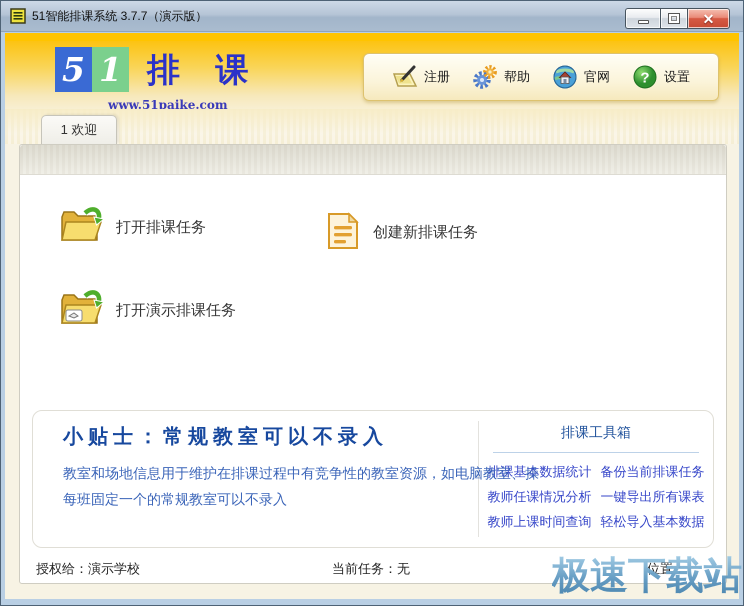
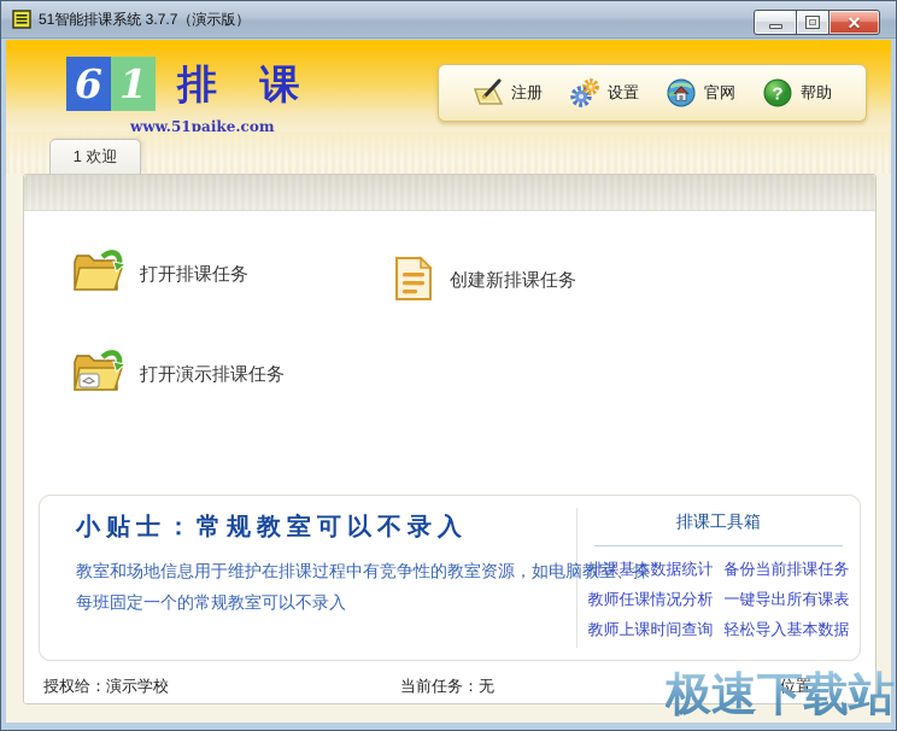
  51智能排课系统 3.7.7（演示版）
  ✕
- 5
+ 6
  1
  排 课
  www.51paike.com
  注册
- 帮助
+ 设置
  官网
  ?
- 设置
+ 帮助
  1 欢迎
  打开排课任务
  创建新排课任务
  打开演示排课任务
  小贴士：常规教室可以不录入
  教室和场地信息用于维护在排课过程中有竞争性的教室资源，如电脑教室、操
  每班固定一个的常规教室可以不录入
  排课工具箱
  排课基本数据统计
  备份当前排课任务
  教师任课情况分析
  一键导出所有课表
  教师上课时间查询
  轻松导入基本数据
  授权给：演示学校
  当前任务：无
  极速下载站
